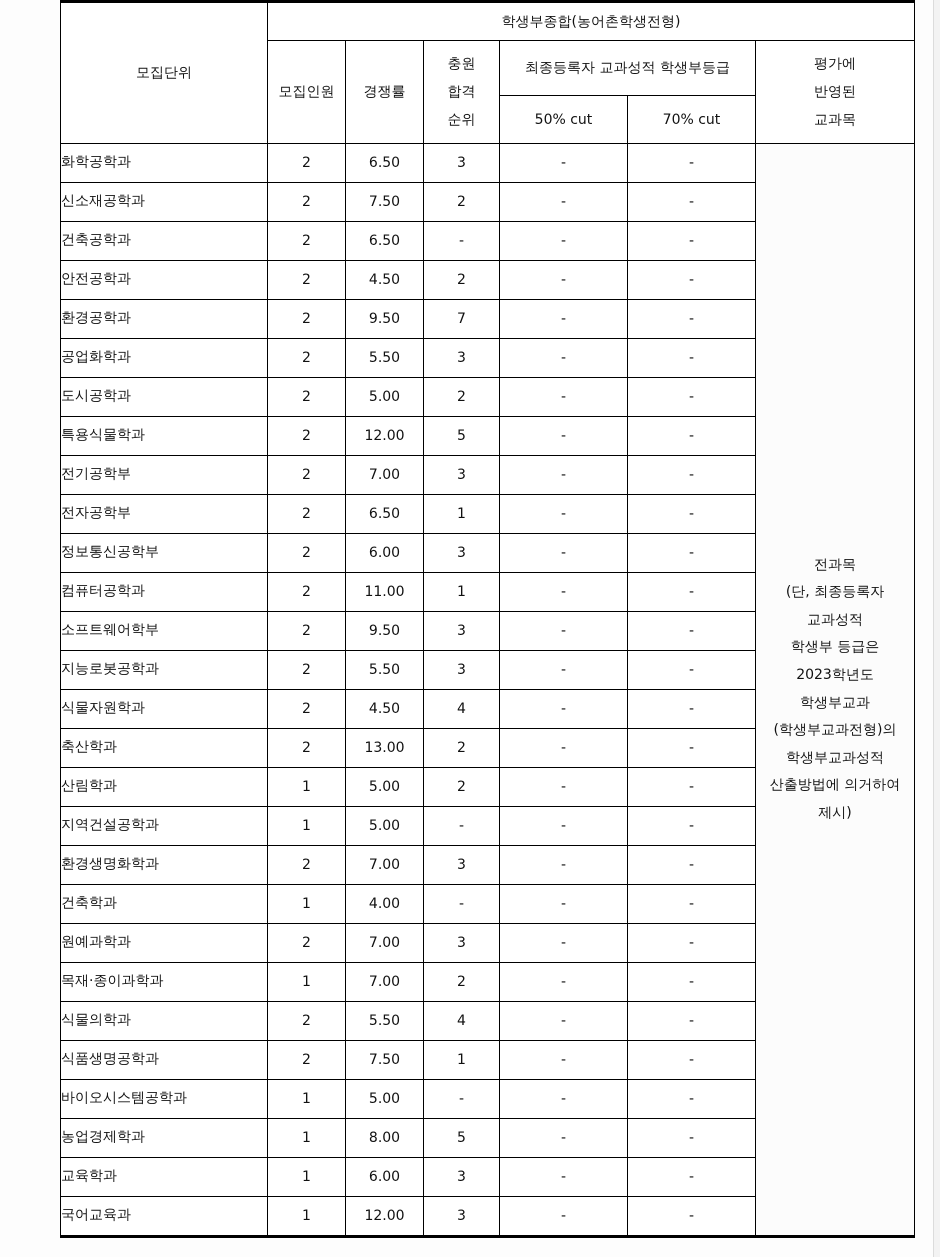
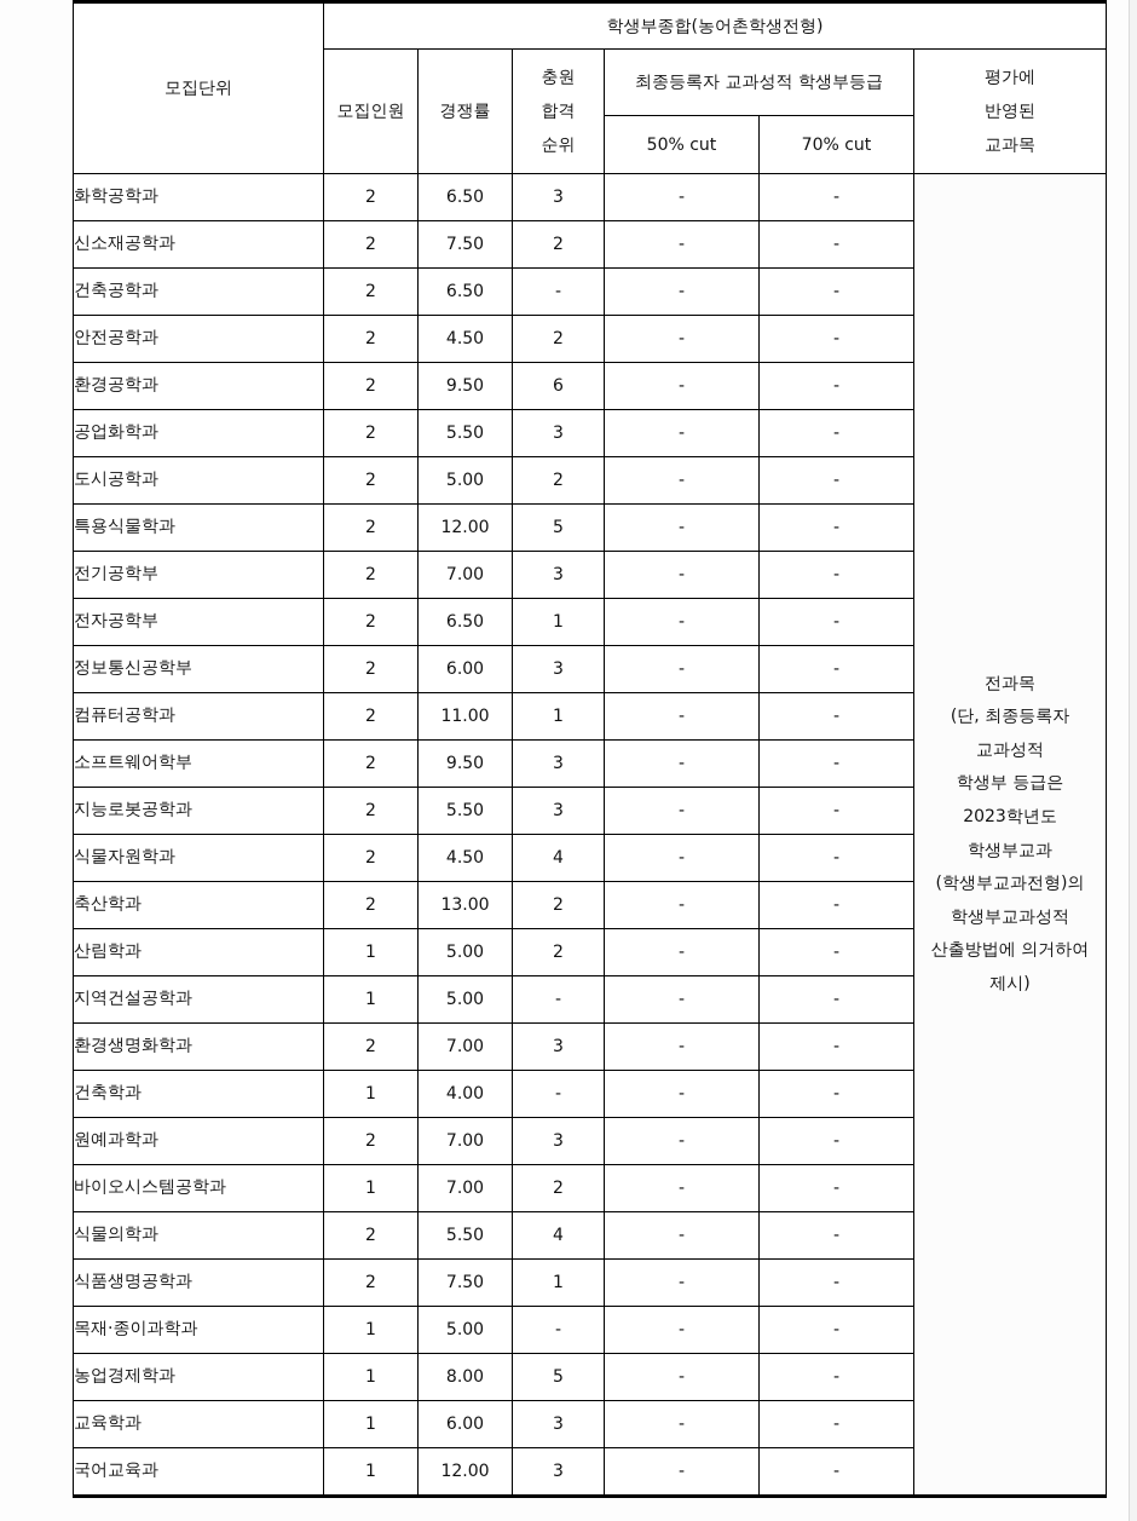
  모집단위	학생부종합(농어촌학생전형)
  모집인원	경쟁률	충원 합격 순위	최종등록자 교과성적 학생부등급	평가에 반영된 교과목
  50% cut	70% cut
  화학공학과	2	6.50	3	-	-	전과목(단, 최종등록자교과성적학생부 등급은2023학년도학생부교과(학생부교과전형)의학생부교과성적산출방법에 의거하여제시)
  신소재공학과	2	7.50	2	-	-
  건축공학과	2	6.50	-	-	-
  안전공학과	2	4.50	2	-	-
- 환경공학과	2	9.50	7	-	-
+ 환경공학과	2	9.50	6	-	-
  공업화학과	2	5.50	3	-	-
  도시공학과	2	5.00	2	-	-
  특용식물학과	2	12.00	5	-	-
  전기공학부	2	7.00	3	-	-
  전자공학부	2	6.50	1	-	-
  정보통신공학부	2	6.00	3	-	-
  컴퓨터공학과	2	11.00	1	-	-
  소프트웨어학부	2	9.50	3	-	-
  지능로봇공학과	2	5.50	3	-	-
  식물자원학과	2	4.50	4	-	-
  축산학과	2	13.00	2	-	-
  산림학과	1	5.00	2	-	-
  지역건설공학과	1	5.00	-	-	-
  환경생명화학과	2	7.00	3	-	-
  건축학과	1	4.00	-	-	-
  원예과학과	2	7.00	3	-	-
- 목재·종이과학과	1	7.00	2	-	-
+ 바이오시스템공학과	1	7.00	2	-	-
  식물의학과	2	5.50	4	-	-
  식품생명공학과	2	7.50	1	-	-
- 바이오시스템공학과	1	5.00	-	-	-
+ 목재·종이과학과	1	5.00	-	-	-
  농업경제학과	1	8.00	5	-	-
  교육학과	1	6.00	3	-	-
  국어교육과	1	12.00	3	-	-
